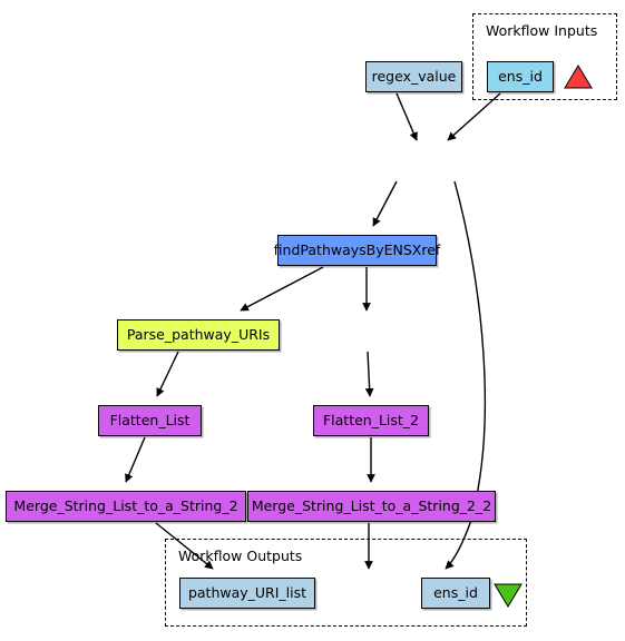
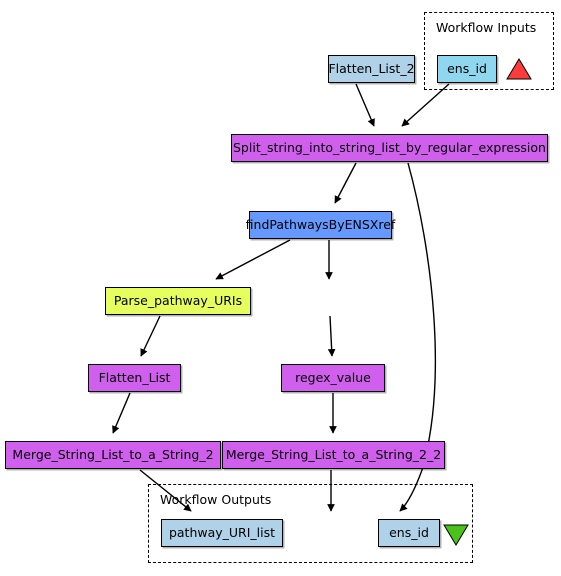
  Workflow Inputs
  Workflow Outputs
- regex_value
+ Flatten_List_2
  ens_id
+ Split_string_into_string_list_by_regular_expression
  findPathwaysByENSXref
  Parse_pathway_URIs
  Flatten_List
- Flatten_List_2
+ regex_value
  Merge_String_List_to_a_String_2
  Merge_String_List_to_a_String_2_2
  pathway_URI_list
  ens_id
